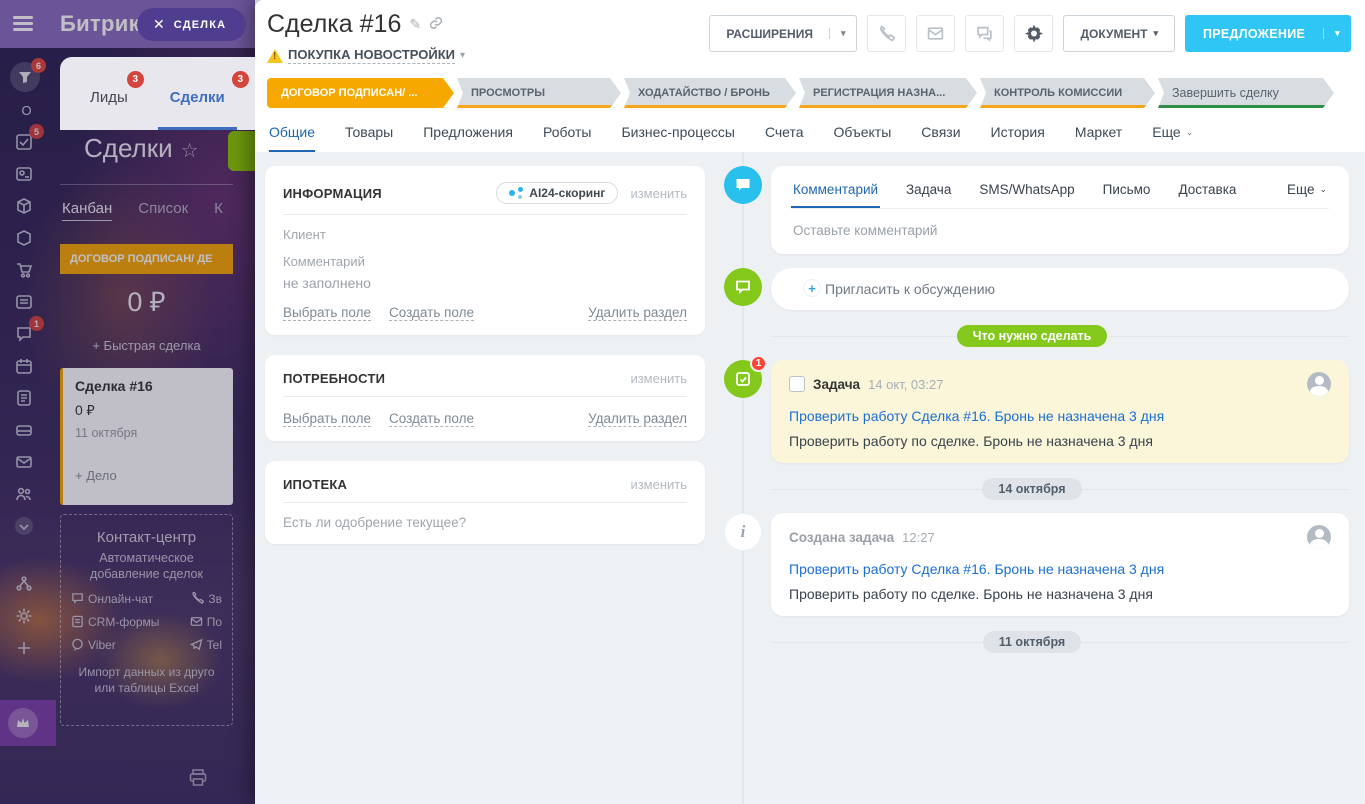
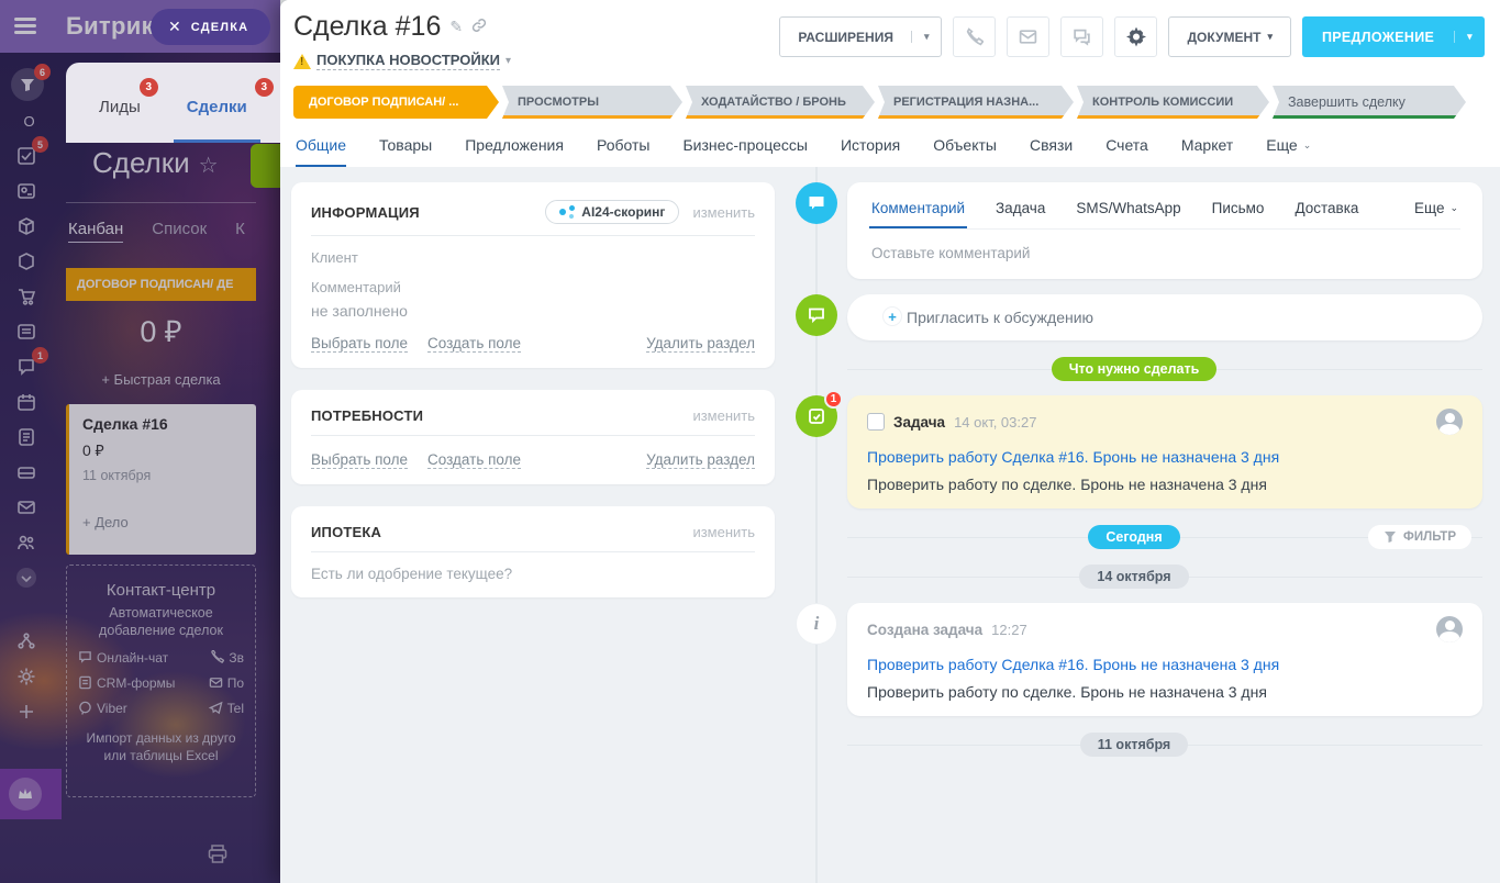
  Битрик
  6
  О
  5
  1
  Сделки ☆
  Канбан
  Список
  К
  ДОГОВОР ПОДПИСАН/ ДЕ
  0 ₽
  + Быстрая сделка
  Сделка #16
  0 ₽
  11 октября
  + Дело
  Контакт-центр
  Автоматическое добавление сделок
  Онлайн-чат
  Зв
  CRM-формы
  По
  Viber
  Tel
  Импорт данных из друго или таблицы Excel
  Лиды
  3
  Сделки
  3
  ✕
  СДЕЛКА
  Сделка #16
  ✎
  ПОКУПКА НОВОСТРОЙКИ
  ▾
  РАСШИРЕНИЯ
  ▾
  ДОКУМЕНТ
  ▾
  ПРЕДЛОЖЕНИЕ
  ▾
  ДОГОВОР ПОДПИСАН/ ...
  ПРОСМОТРЫ
  ХОДАТАЙСТВО / БРОНЬ
  РЕГИСТРАЦИЯ НАЗНА...
  КОНТРОЛЬ КОМИССИИ
  Завершить сделку
  Общие
  Товары
  Предложения
  Роботы
  Бизнес-процессы
- Счета
+ История
  Объекты
  Связи
- История
+ Счета
  Маркет
  Еще
  ⌄
  ИНФОРМАЦИЯ
  AI24-скоринг
  изменить
  Клиент
  Комментарий
  не заполнено
  Выбрать поле
  Создать поле
  Удалить раздел
  ПОТРЕБНОСТИ
  изменить
  Выбрать поле
  Создать поле
  Удалить раздел
  ИПОТЕКА
  изменить
  Есть ли одобрение текущее?
  Комментарий
  Задача
  SMS/WhatsApp
  Письмо
  Доставка
  Еще
  ⌄
  Оставьте комментарий
  +
  Пригласить к обсуждению
  Что нужно сделать
  1
  Задача
  14 окт, 03:27
  Проверить работу Сделка #16. Бронь не назначена 3 дня
  Проверить работу по сделке. Бронь не назначена 3 дня
+ Сегодня
+ ФИЛЬТР
  14 октября
  i
  Создана задача
  12:27
  Проверить работу Сделка #16. Бронь не назначена 3 дня
  Проверить работу по сделке. Бронь не назначена 3 дня
  11 октября
